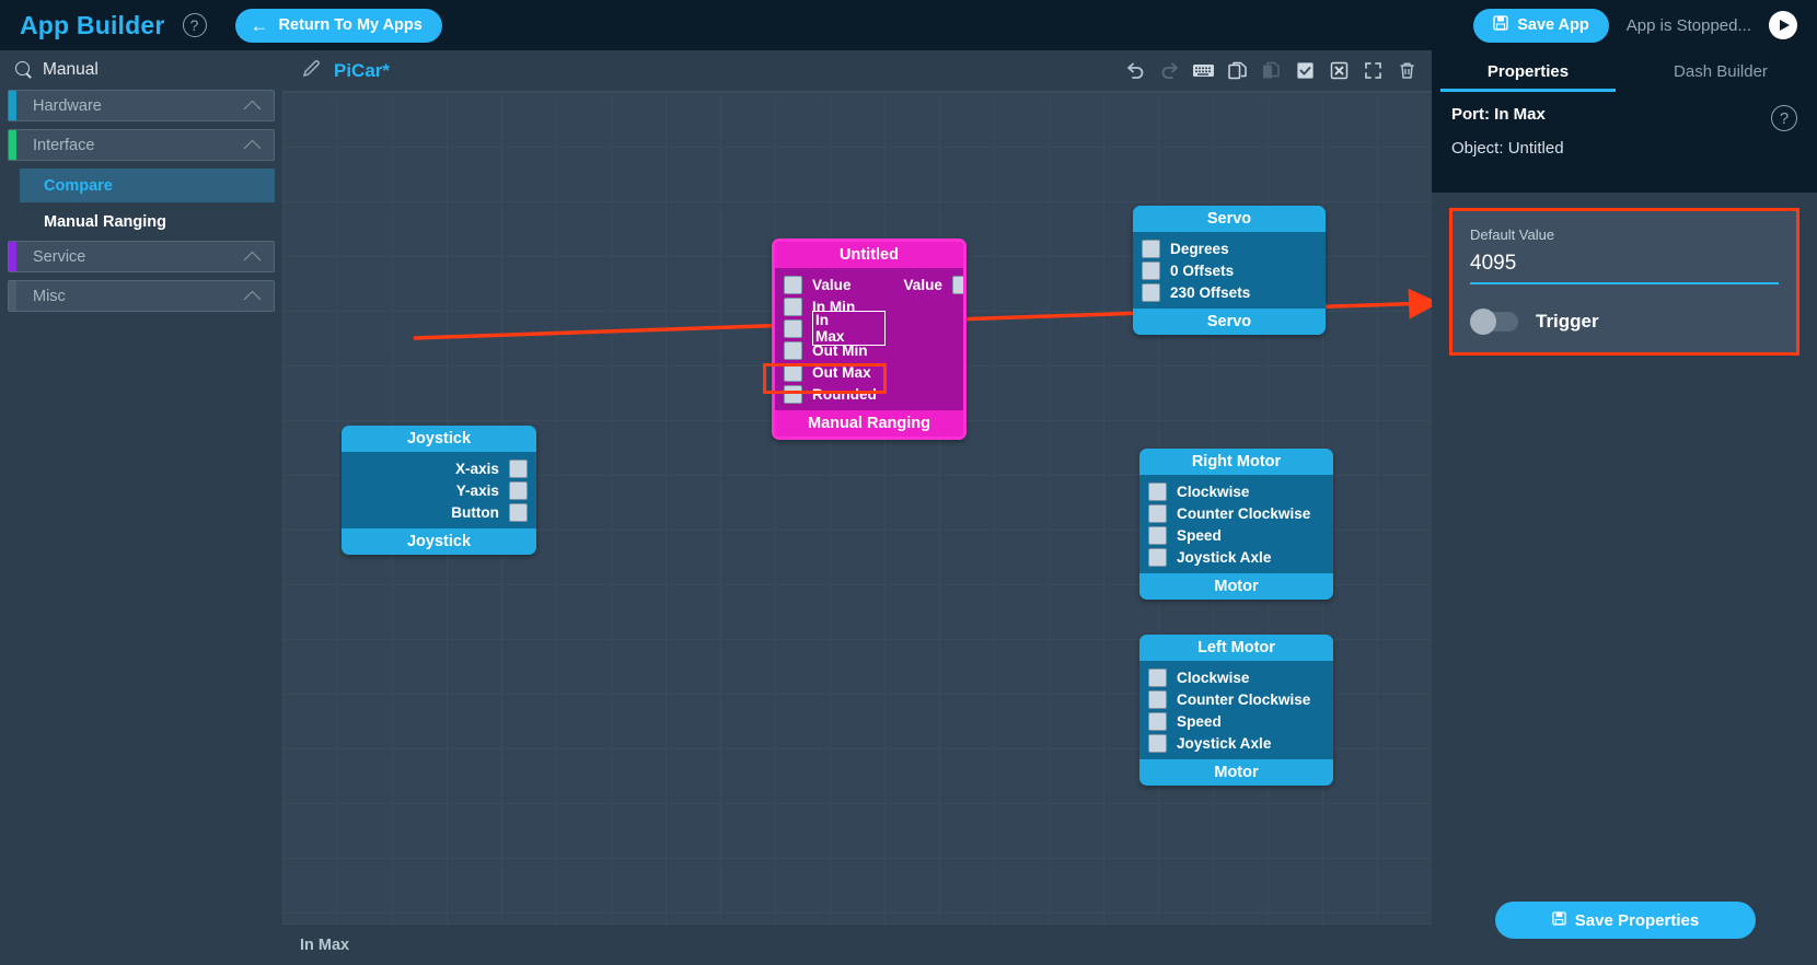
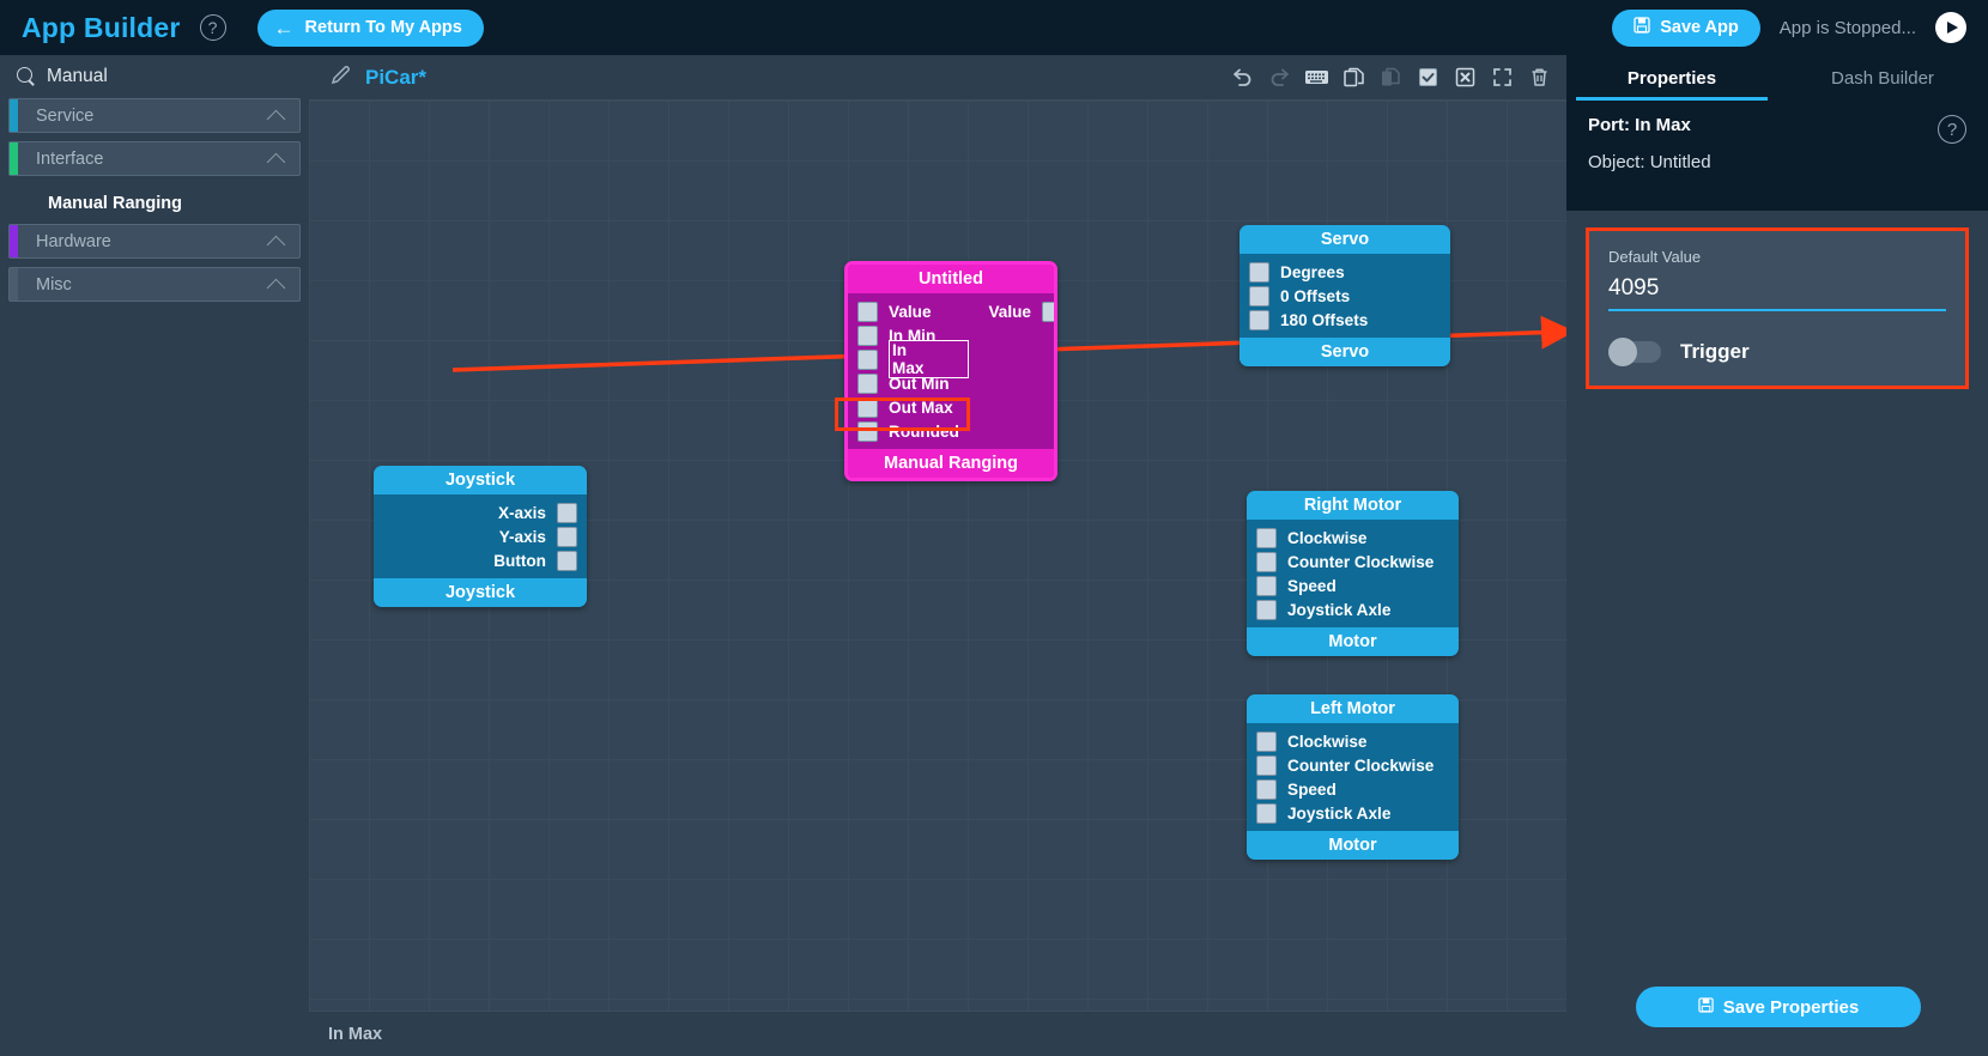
  App Builder
  ?
  ←
  Return To My Apps
  Save App
  App is Stopped...
  Manual
- Hardware
+ Service
  Interface
- Compare
  Manual Ranging
- Service
+ Hardware
  Misc
  PiCar*
  Untitled
  Value
  In Min
  In Max
  Out Min
  Out Max
  Rounded
  Value
  Manual Ranging
  Servo
  Degrees
  0 Offsets
- 230 Offsets
+ 180 Offsets
  Servo
  Joystick
  X-axis
  Y-axis
  Button
  Joystick
  Right Motor
  Clockwise
  Counter Clockwise
  Speed
  Joystick Axle
  Motor
  Left Motor
  Clockwise
  Counter Clockwise
  Speed
  Joystick Axle
  Motor
  In Max
  Properties
  Dash Builder
  Port: In Max
  Object: Untitled
  ?
  Default Value
  4095
  Trigger
  Save Properties
